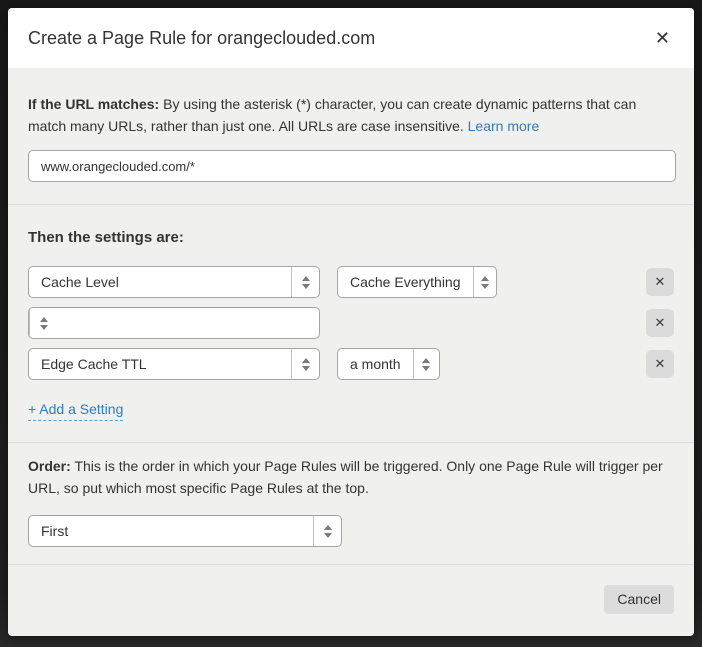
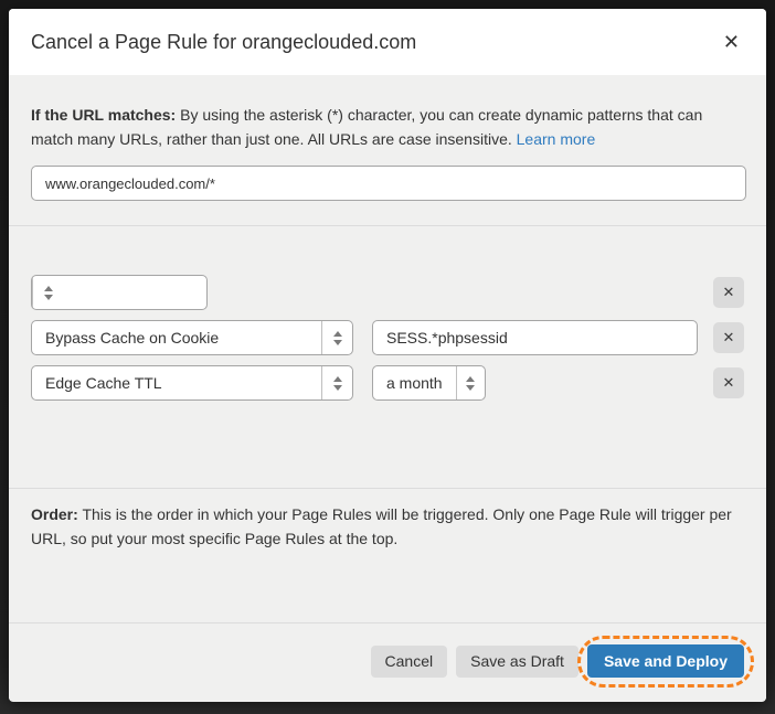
- Create a Page Rule for orangeclouded.com
+ Cancel a Page Rule for orangeclouded.com
  ✕
  If the URL matches: By using the asterisk (*) character, you can create dynamic patterns that can match many URLs, rather than just one. All URLs are case insensitive. Learn more
  www.orangeclouded.com/*
- Then the settings are:
- Cache Level
- Cache Everything
  ✕
+ Bypass Cache on Cookie
+ SESS.*phpsessid
  ✕
  Edge Cache TTL
  a month
  ✕
- + Add a Setting
- Order: This is the order in which your Page Rules will be triggered. Only one Page Rule will trigger per URL, so put which most specific Page Rules at the top.
+ Order: This is the order in which your Page Rules will be triggered. Only one Page Rule will trigger per URL, so put your most specific Page Rules at the top.
- First
  Cancel
+ Save as Draft
+ Save and Deploy
